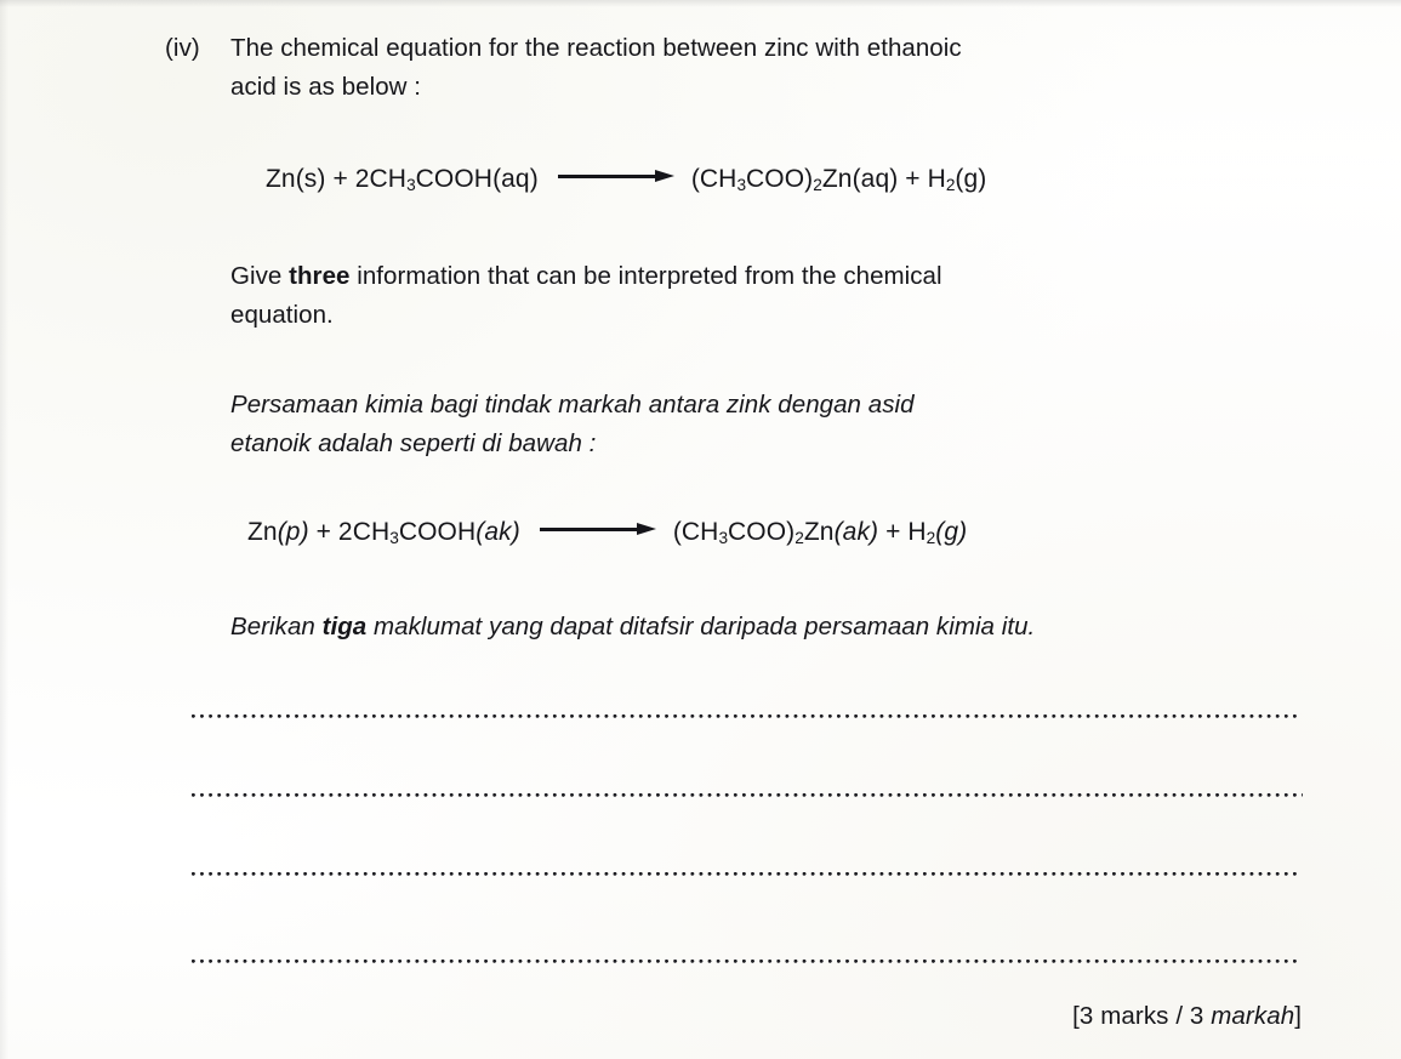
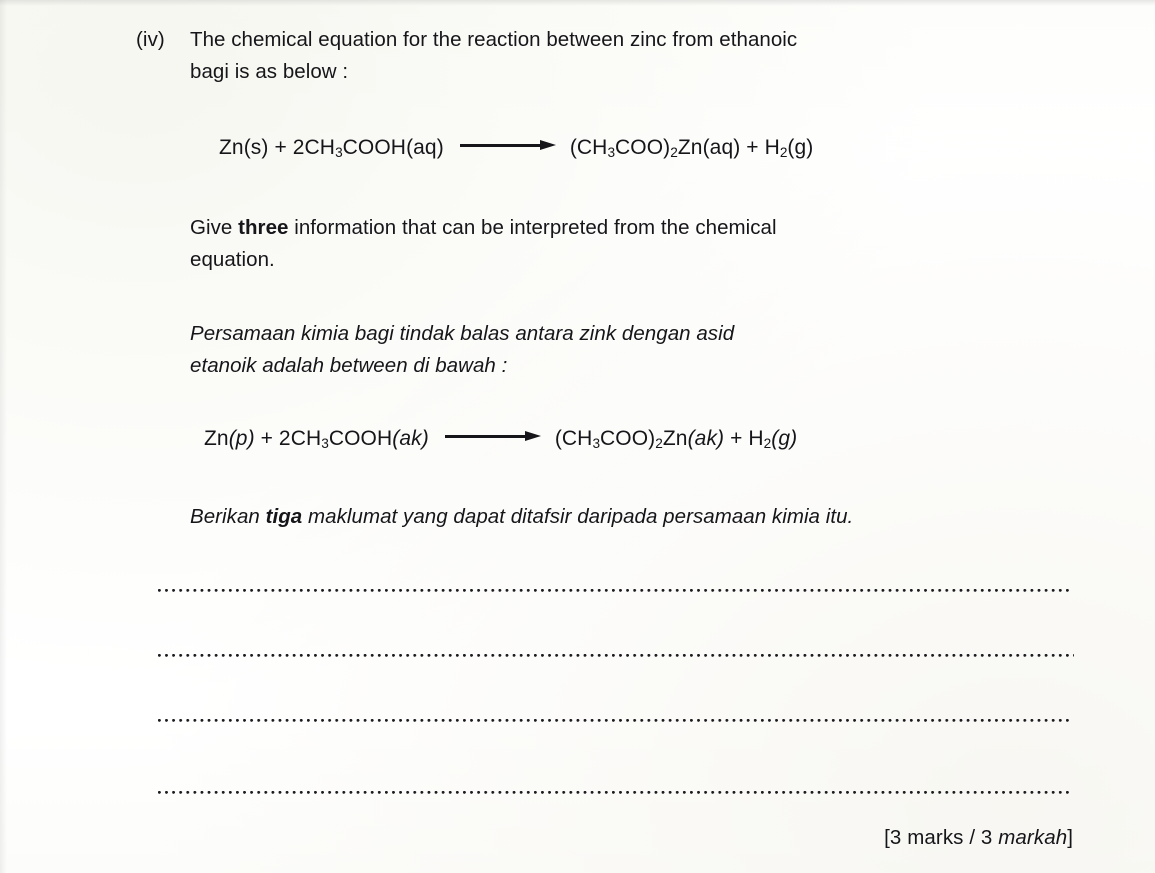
  (iv)
- The chemical equation for the reaction between zinc with ethanoic
+ The chemical equation for the reaction between zinc from ethanoic
- acid is as below :
+ bagi is as below :
  Zn(s) + 2CH3COOH(aq) (CH3COO)2Zn(aq) + H2(g)
  Give three information that can be interpreted from the chemical
  equation.
- Persamaan kimia bagi tindak markah antara zink dengan asid
+ Persamaan kimia bagi tindak balas antara zink dengan asid
- etanoik adalah seperti di bawah :
+ etanoik adalah between di bawah :
  Zn(p) + 2CH3COOH(ak) (CH3COO)2Zn(ak) + H2(g)
  Berikan tiga maklumat yang dapat ditafsir daripada persamaan kimia itu.
  [3 marks / 3 markah]
